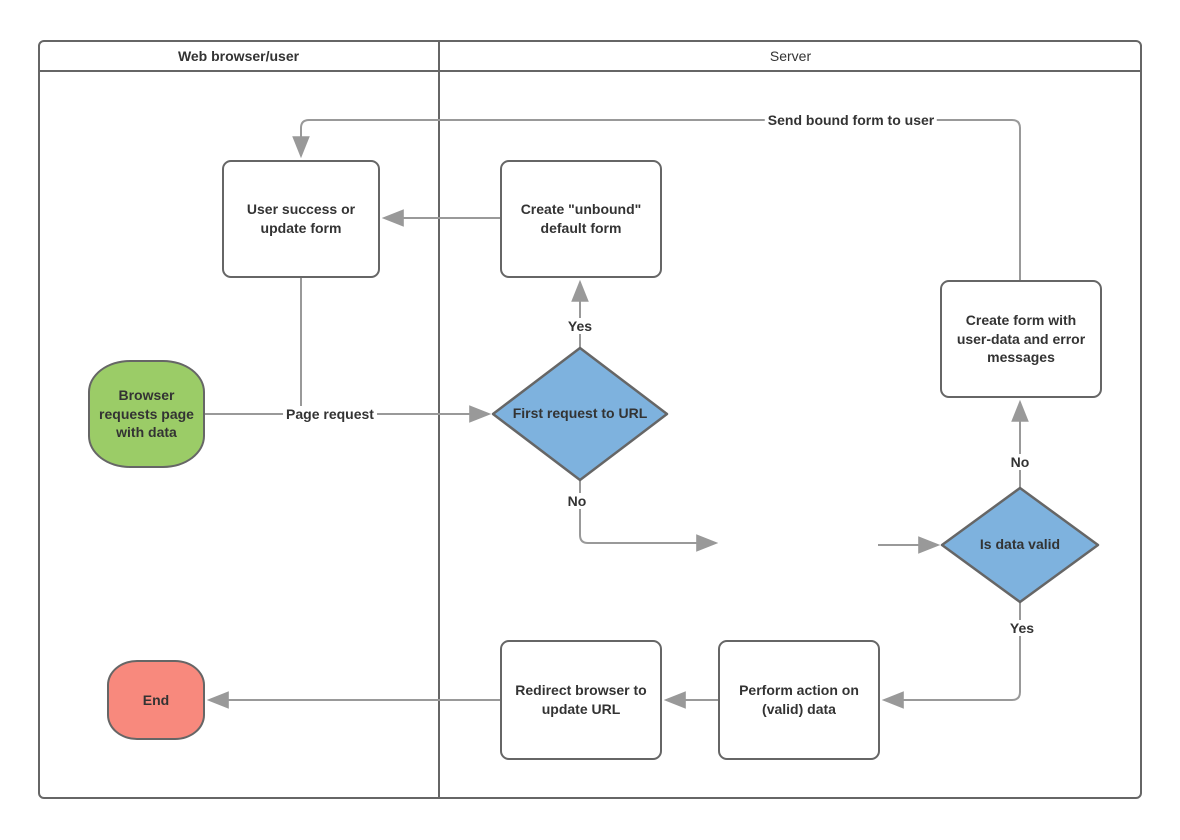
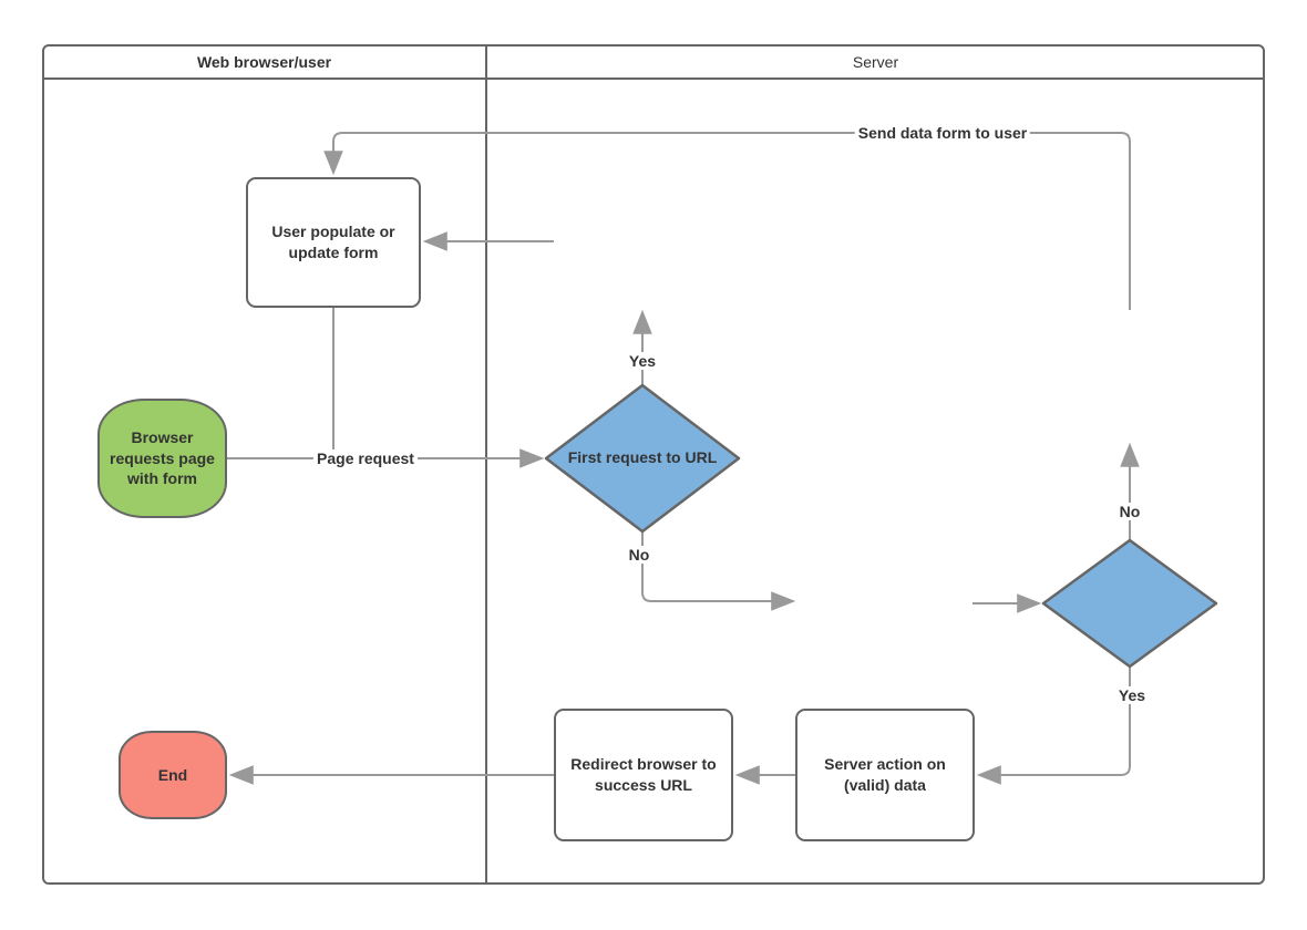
  Web browser/user
  Server
- Browser requests page with data
+ Browser requests page with form
- User success or update form
+ User populate or update form
- Create "unbound" default form
- Create form with user-data and error messages
- Perform action on (valid) data
+ Server action on (valid) data
- Redirect browser to update URL
+ Redirect browser to success URL
  End
  First request to URL
- Is data valid
  Page request
- Send bound form to user
+ Send data form to user
  Yes
  No
  No
  Yes
